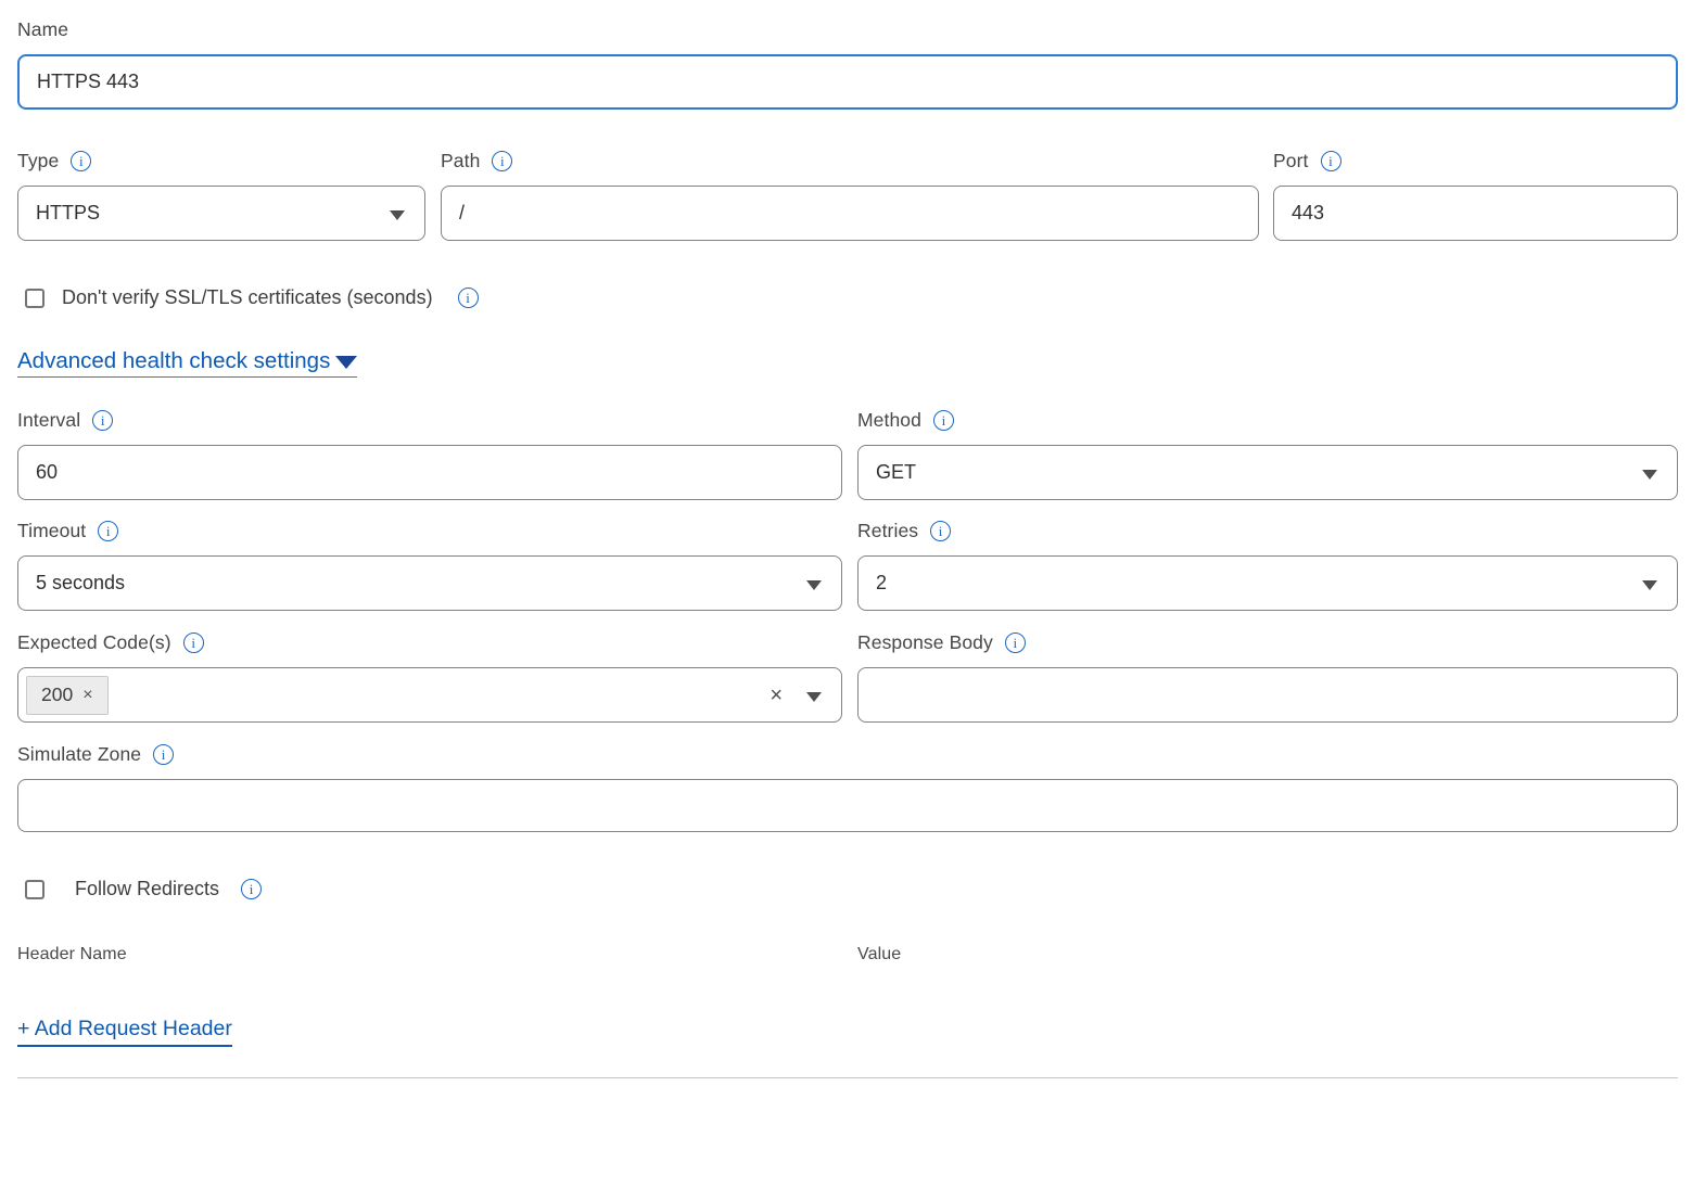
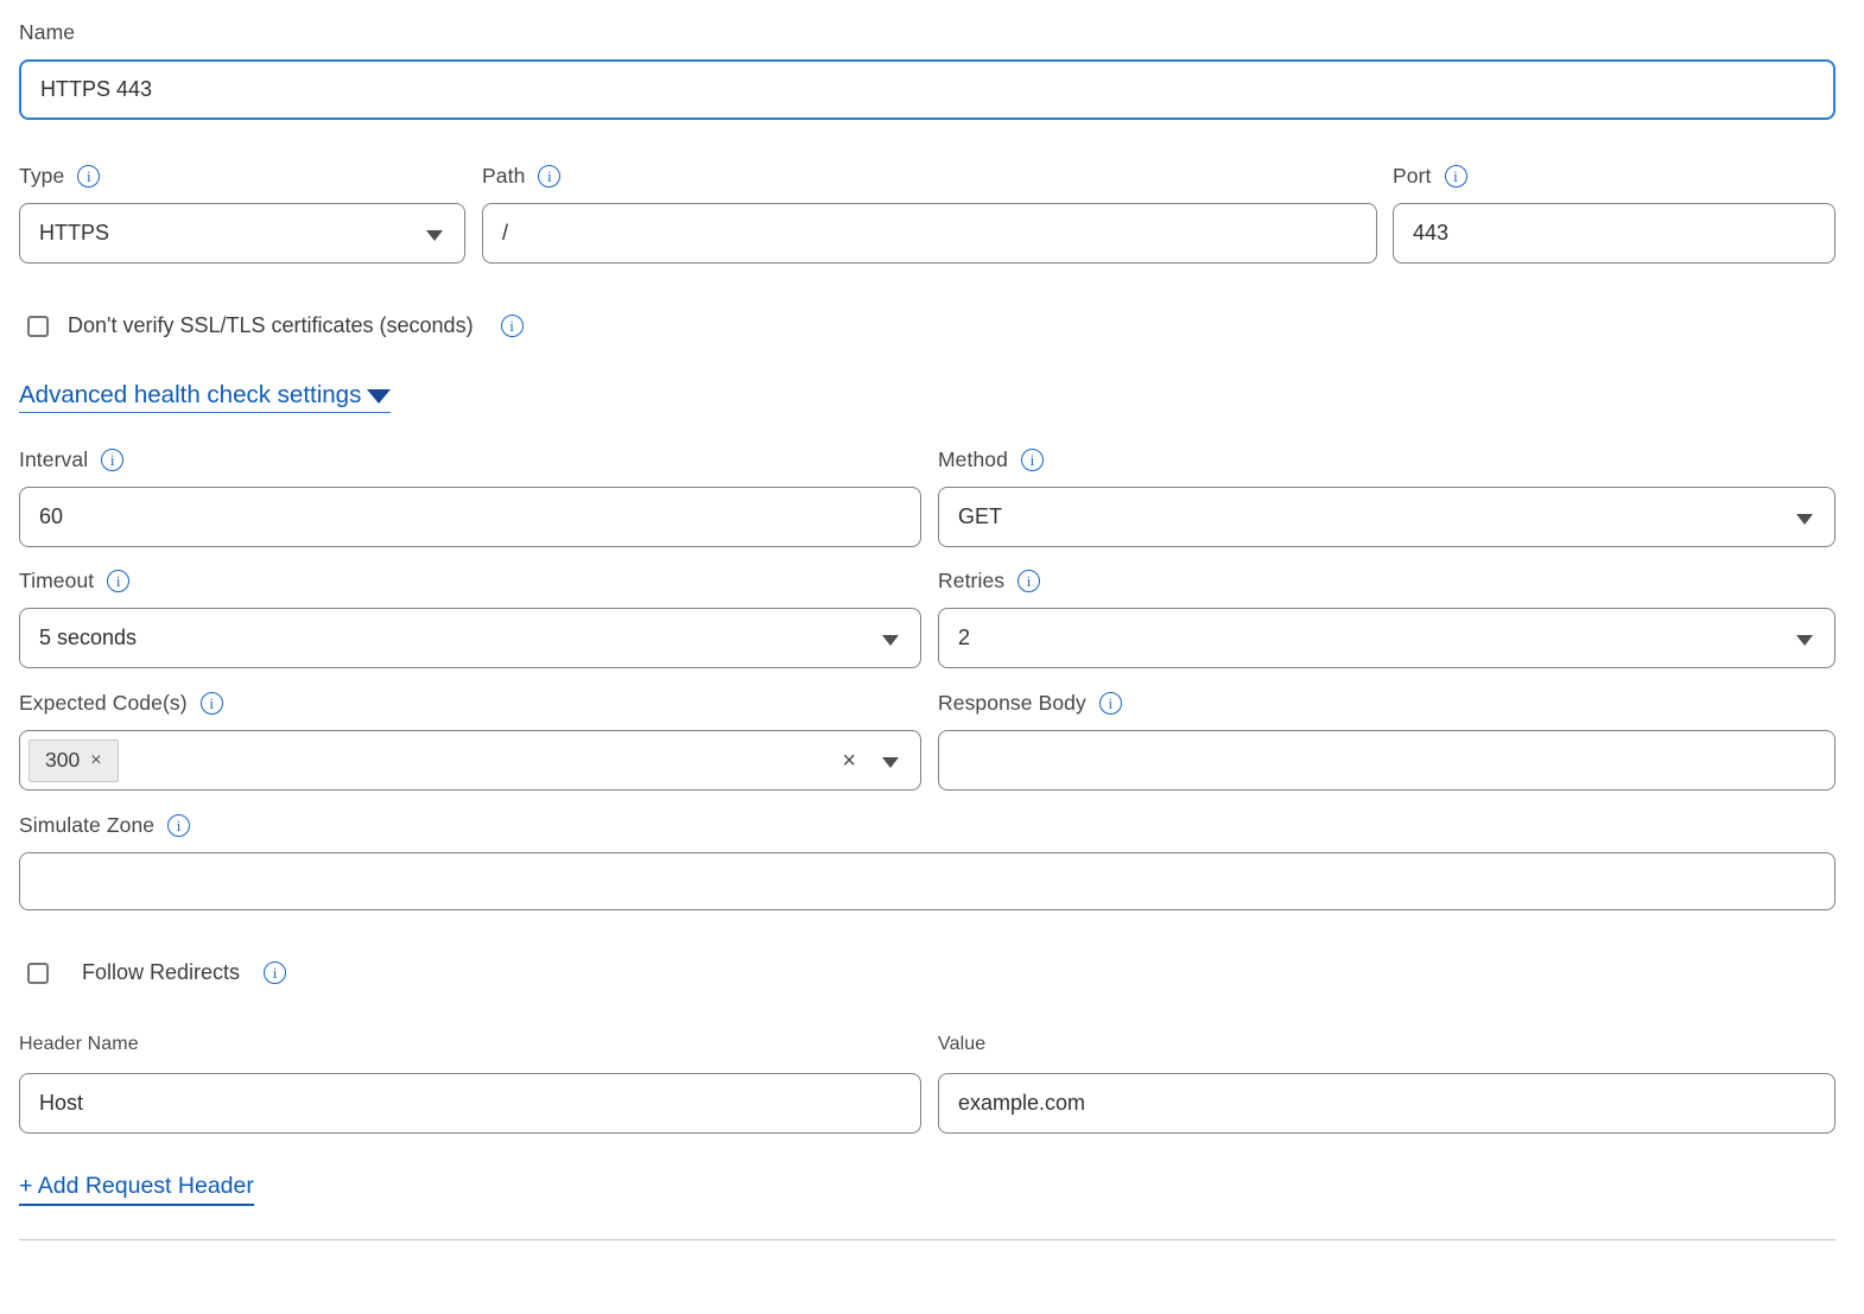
  Name
  HTTPS 443
  Type
  Path
  Port
  HTTPS
  /
  443
  Don't verify SSL/TLS certificates (seconds)
  Advanced health check settings
  Interval
  Method
  60
  GET
  Timeout
  Retries
  5 seconds
  2
  Expected Code(s)
  Response Body
- 200
+ 300
  Simulate Zone
  Follow Redirects
  Header Name
  Value
+ Host
+ example.com
  + Add Request Header
